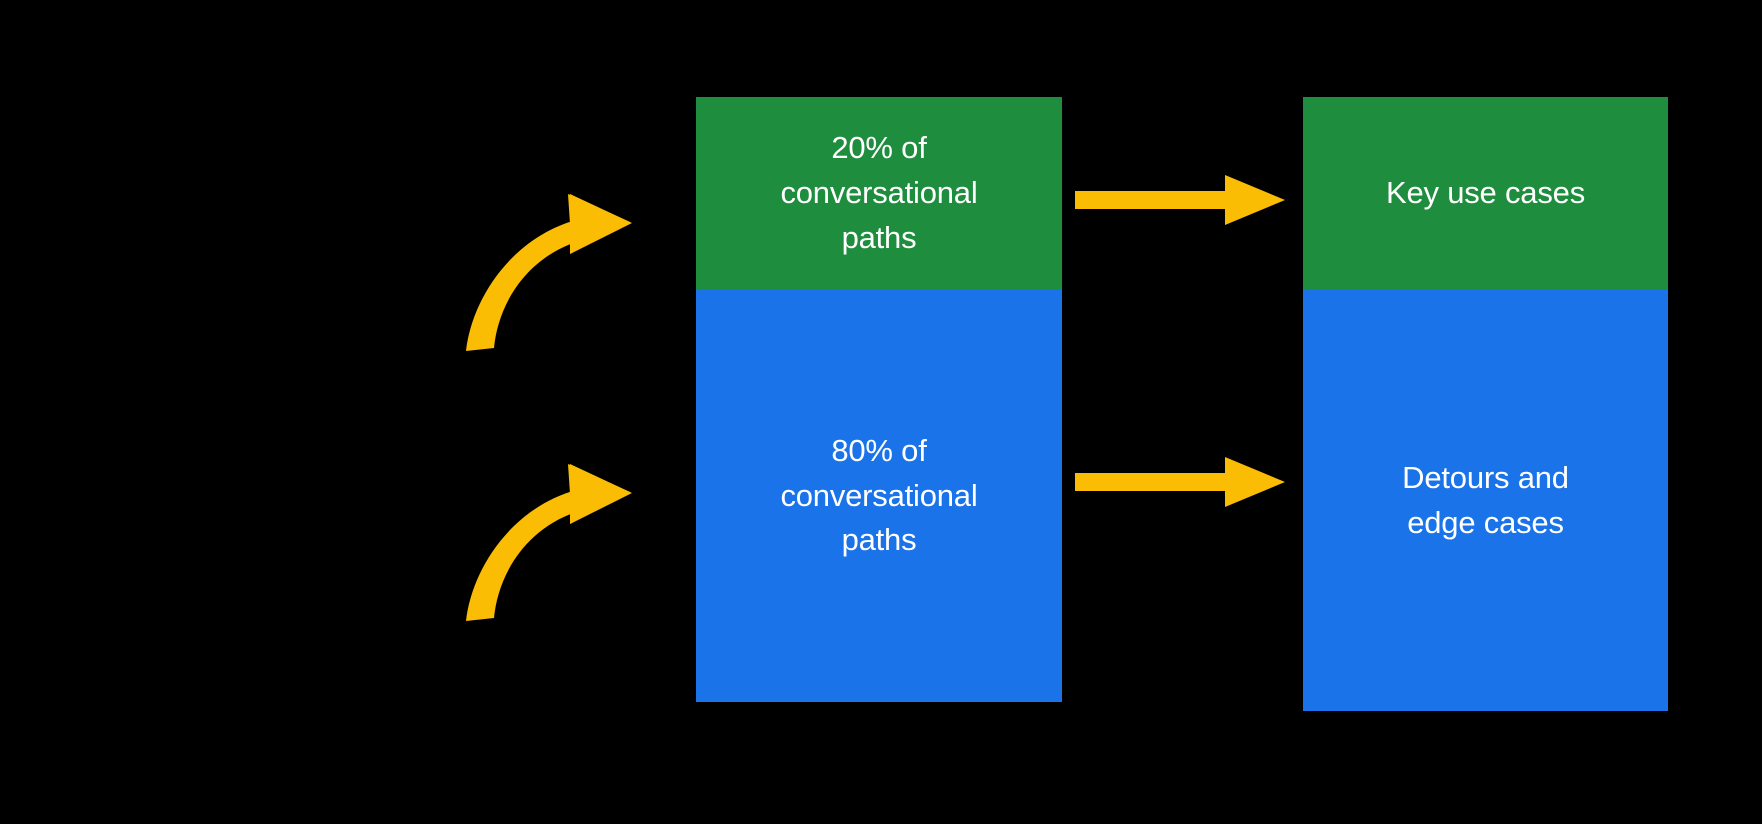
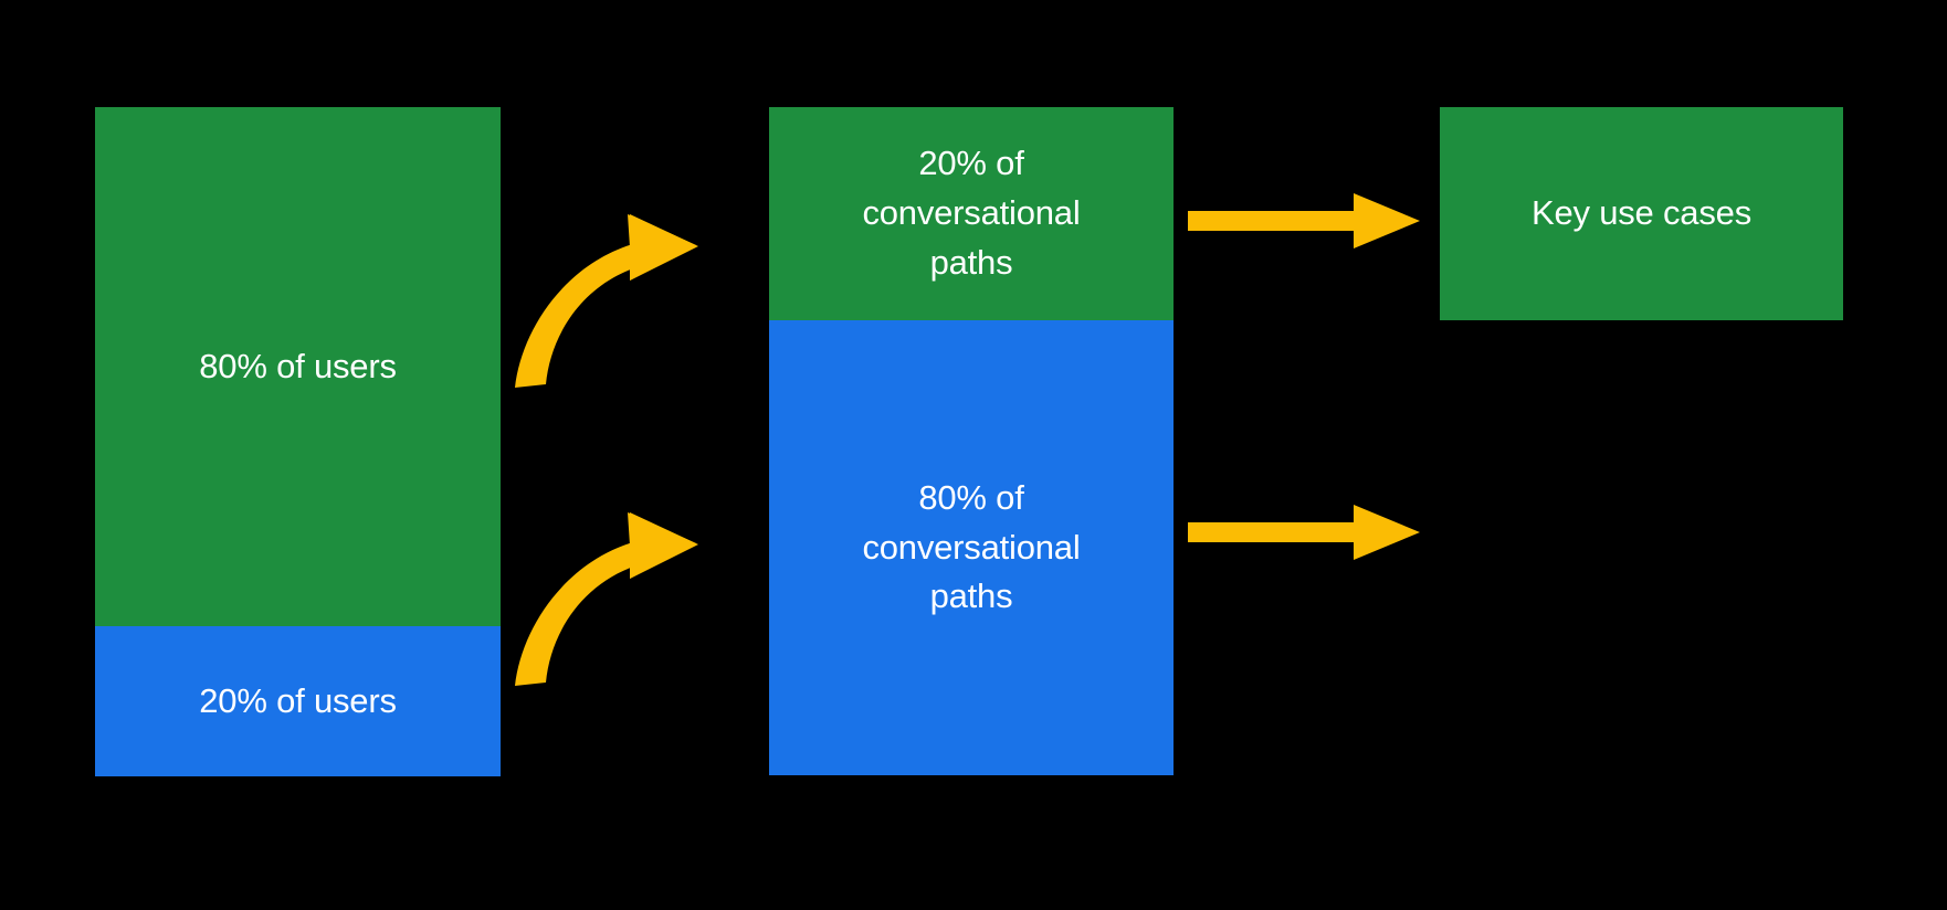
+ 80% of users
+ 20% of users
  20% of
  conversational
  paths
  80% of
  conversational
  paths
  Key use cases
- Detours and
- edge cases
